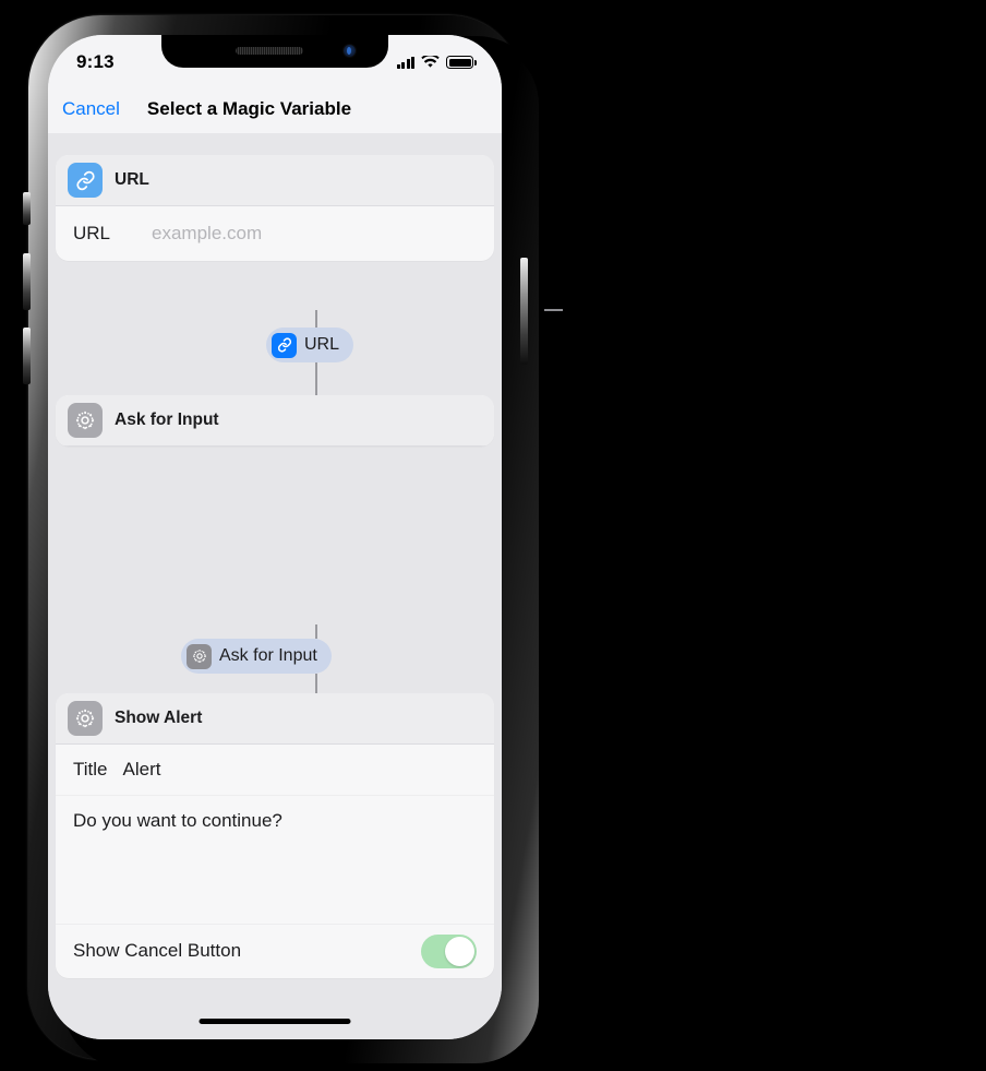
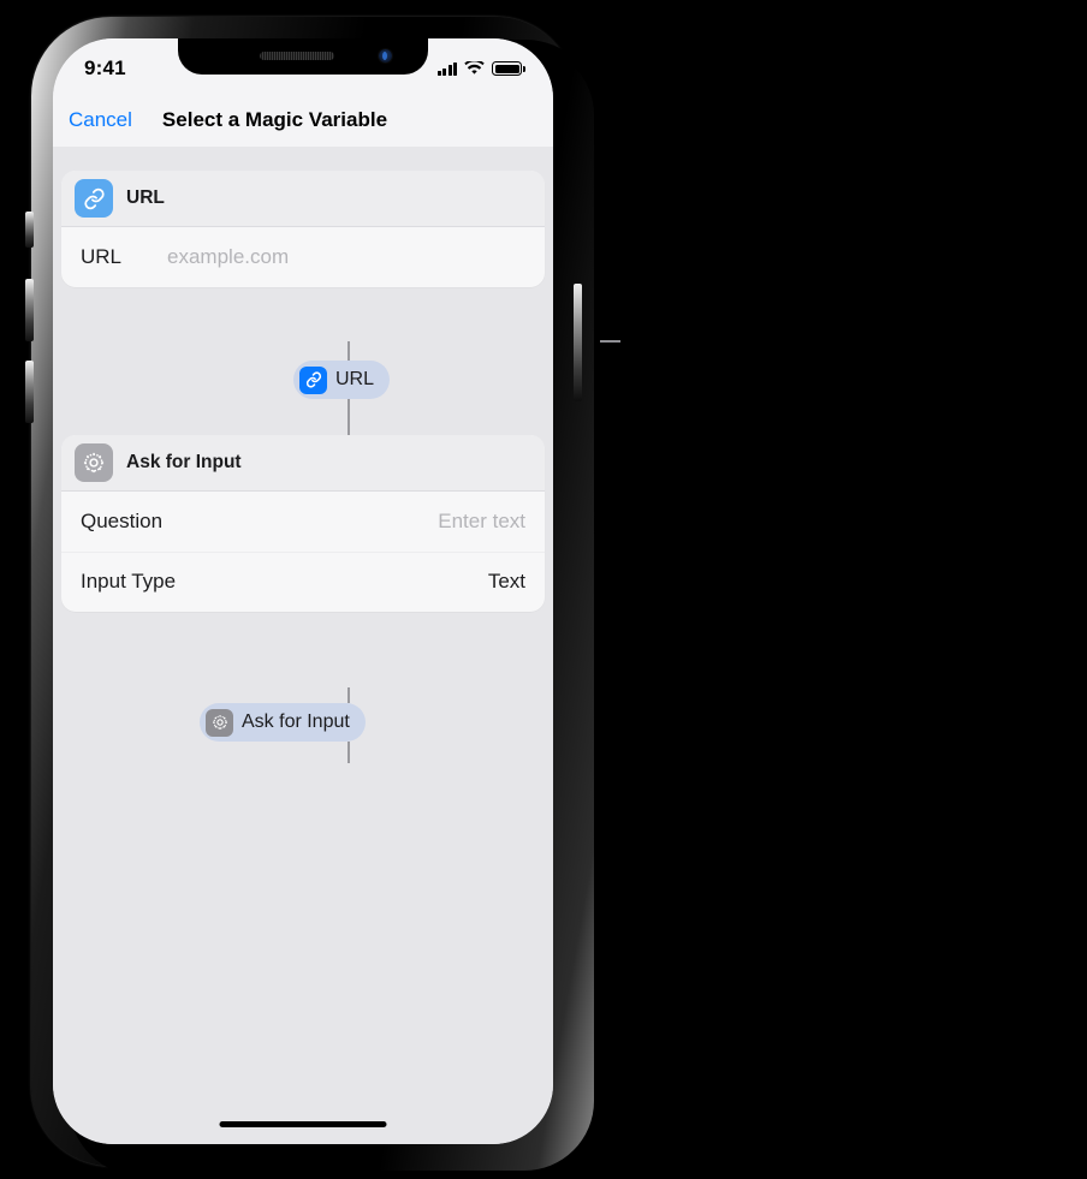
- 9:13
+ 9:41
  Cancel
  Select a Magic Variable
  URL
  URL
  example.com
  URL
  Ask for Input
+ Question
+ Enter text
+ Input Type
+ Text
  Ask for Input
- Show Alert
- Title
- Alert
- Do you want to continue?
- Show Cancel Button
